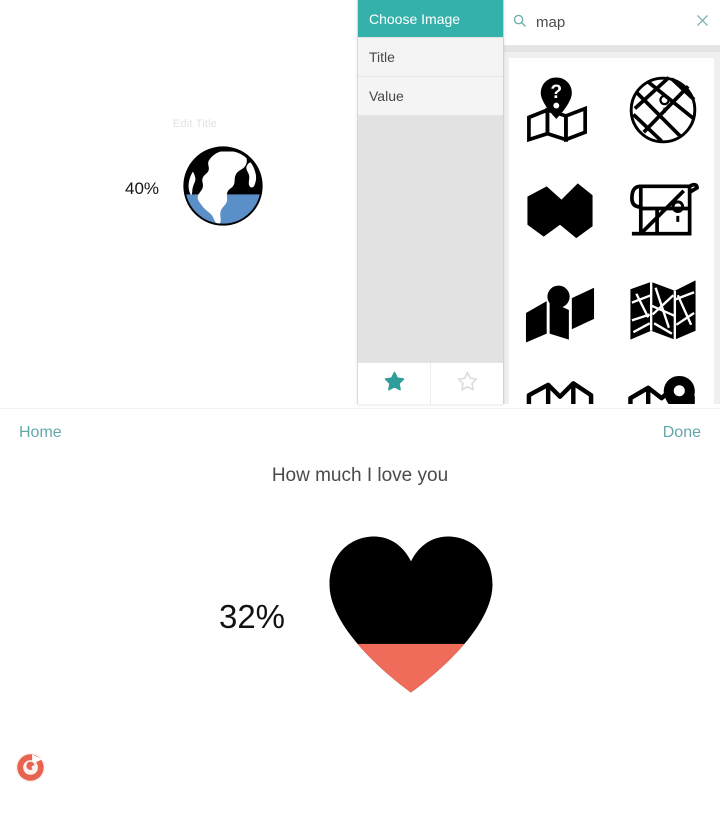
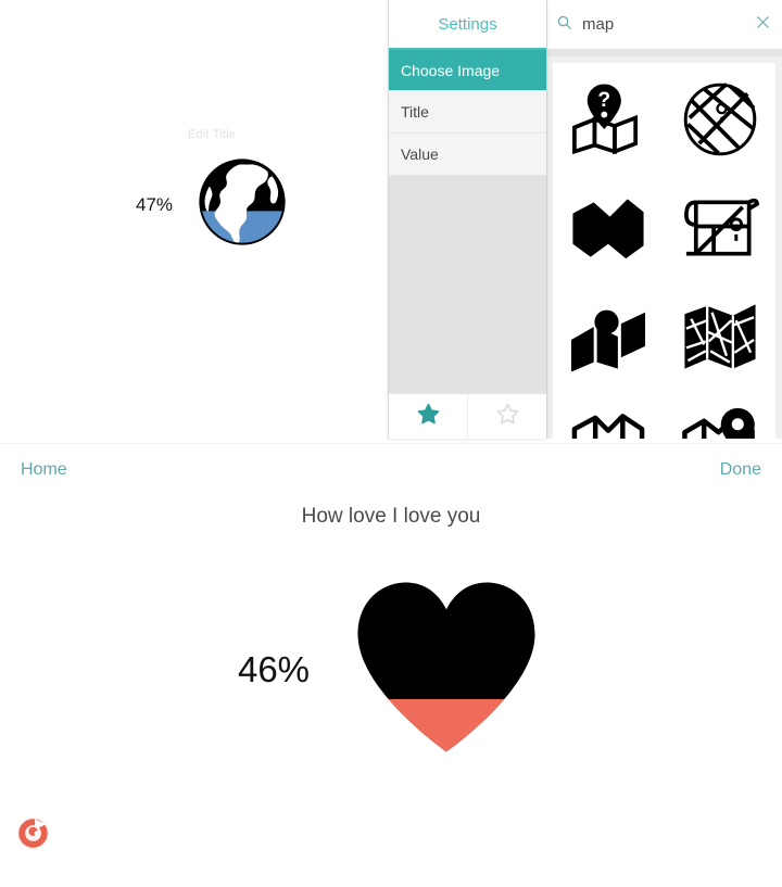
  Edit Title
- 40%
+ 47%
+ Settings
  Choose Image
  Title
  Value
  map
  ?
  Home
  Done
- How much I love you
+ How love I love you
- 32%
+ 46%
